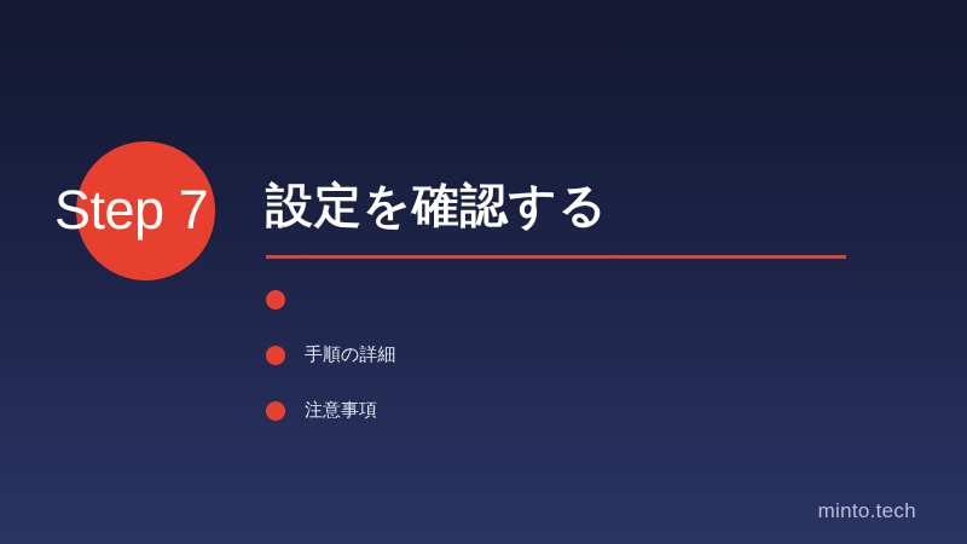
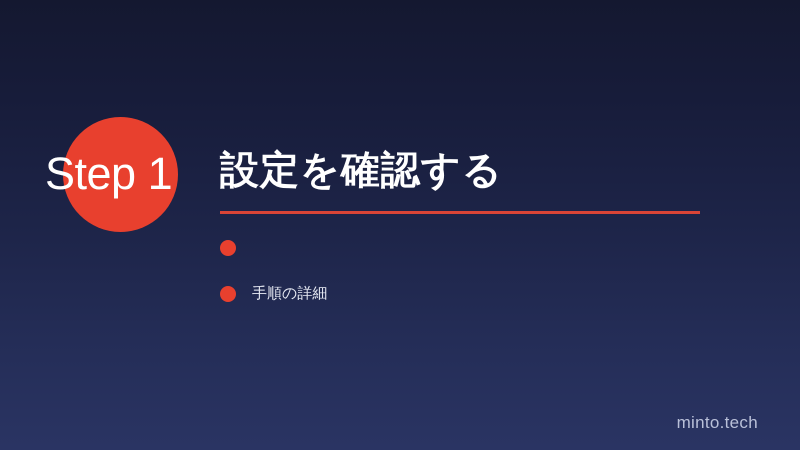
- Step 7
+ Step 1
  設定を確認する
  手順の詳細
- 注意事項
  minto.tech
